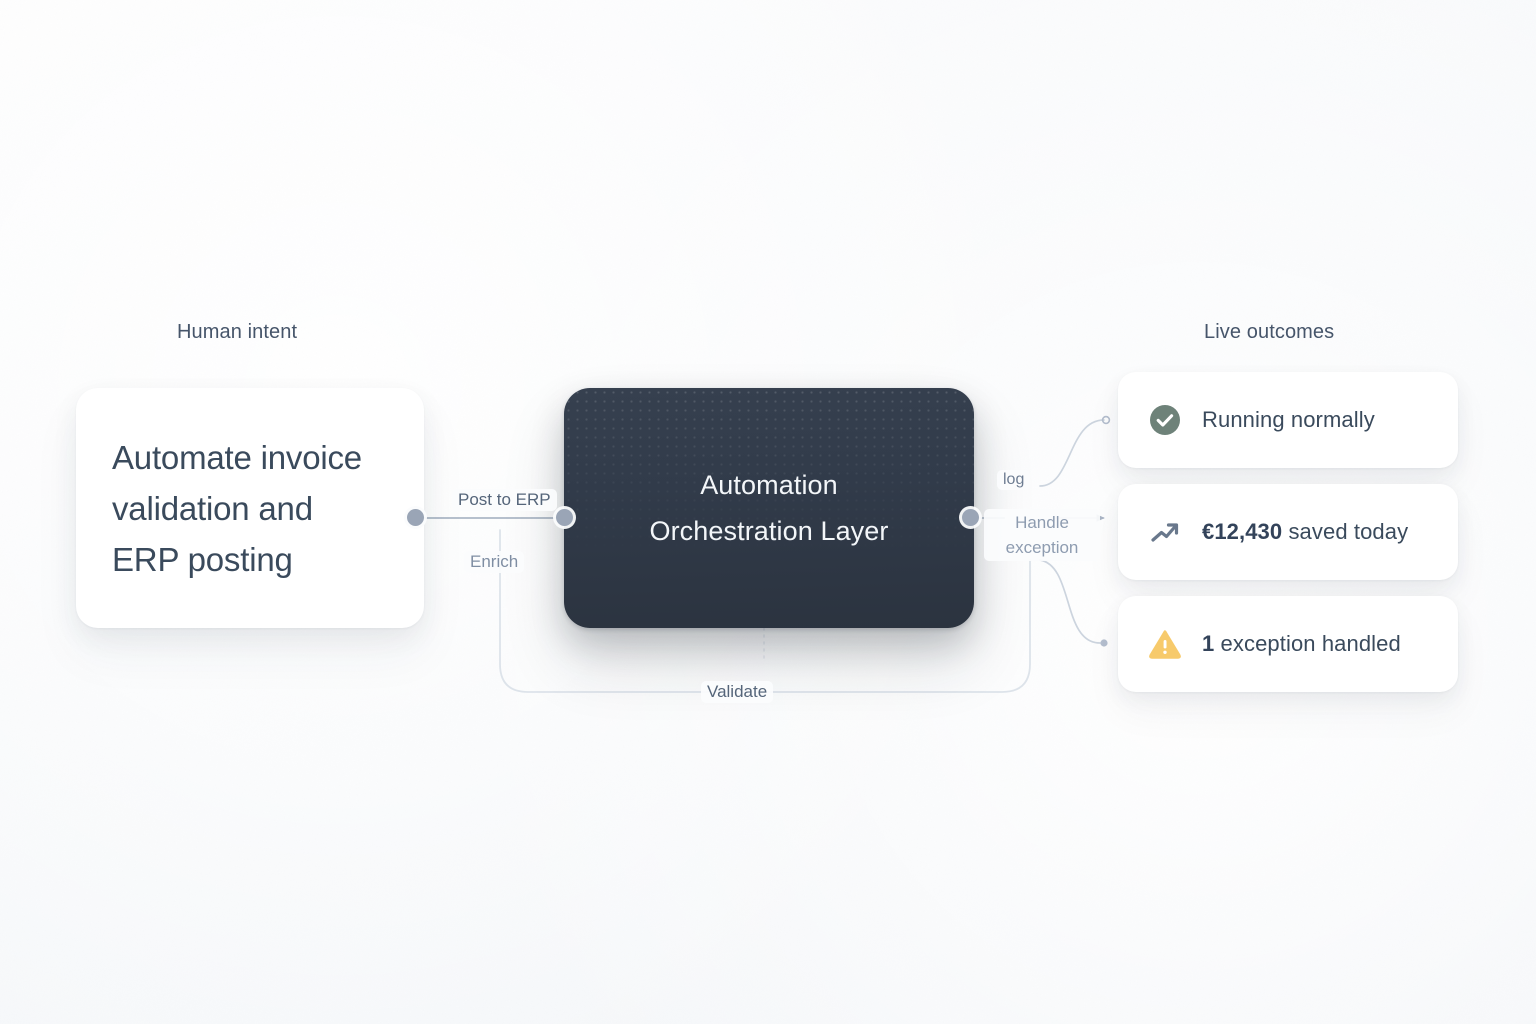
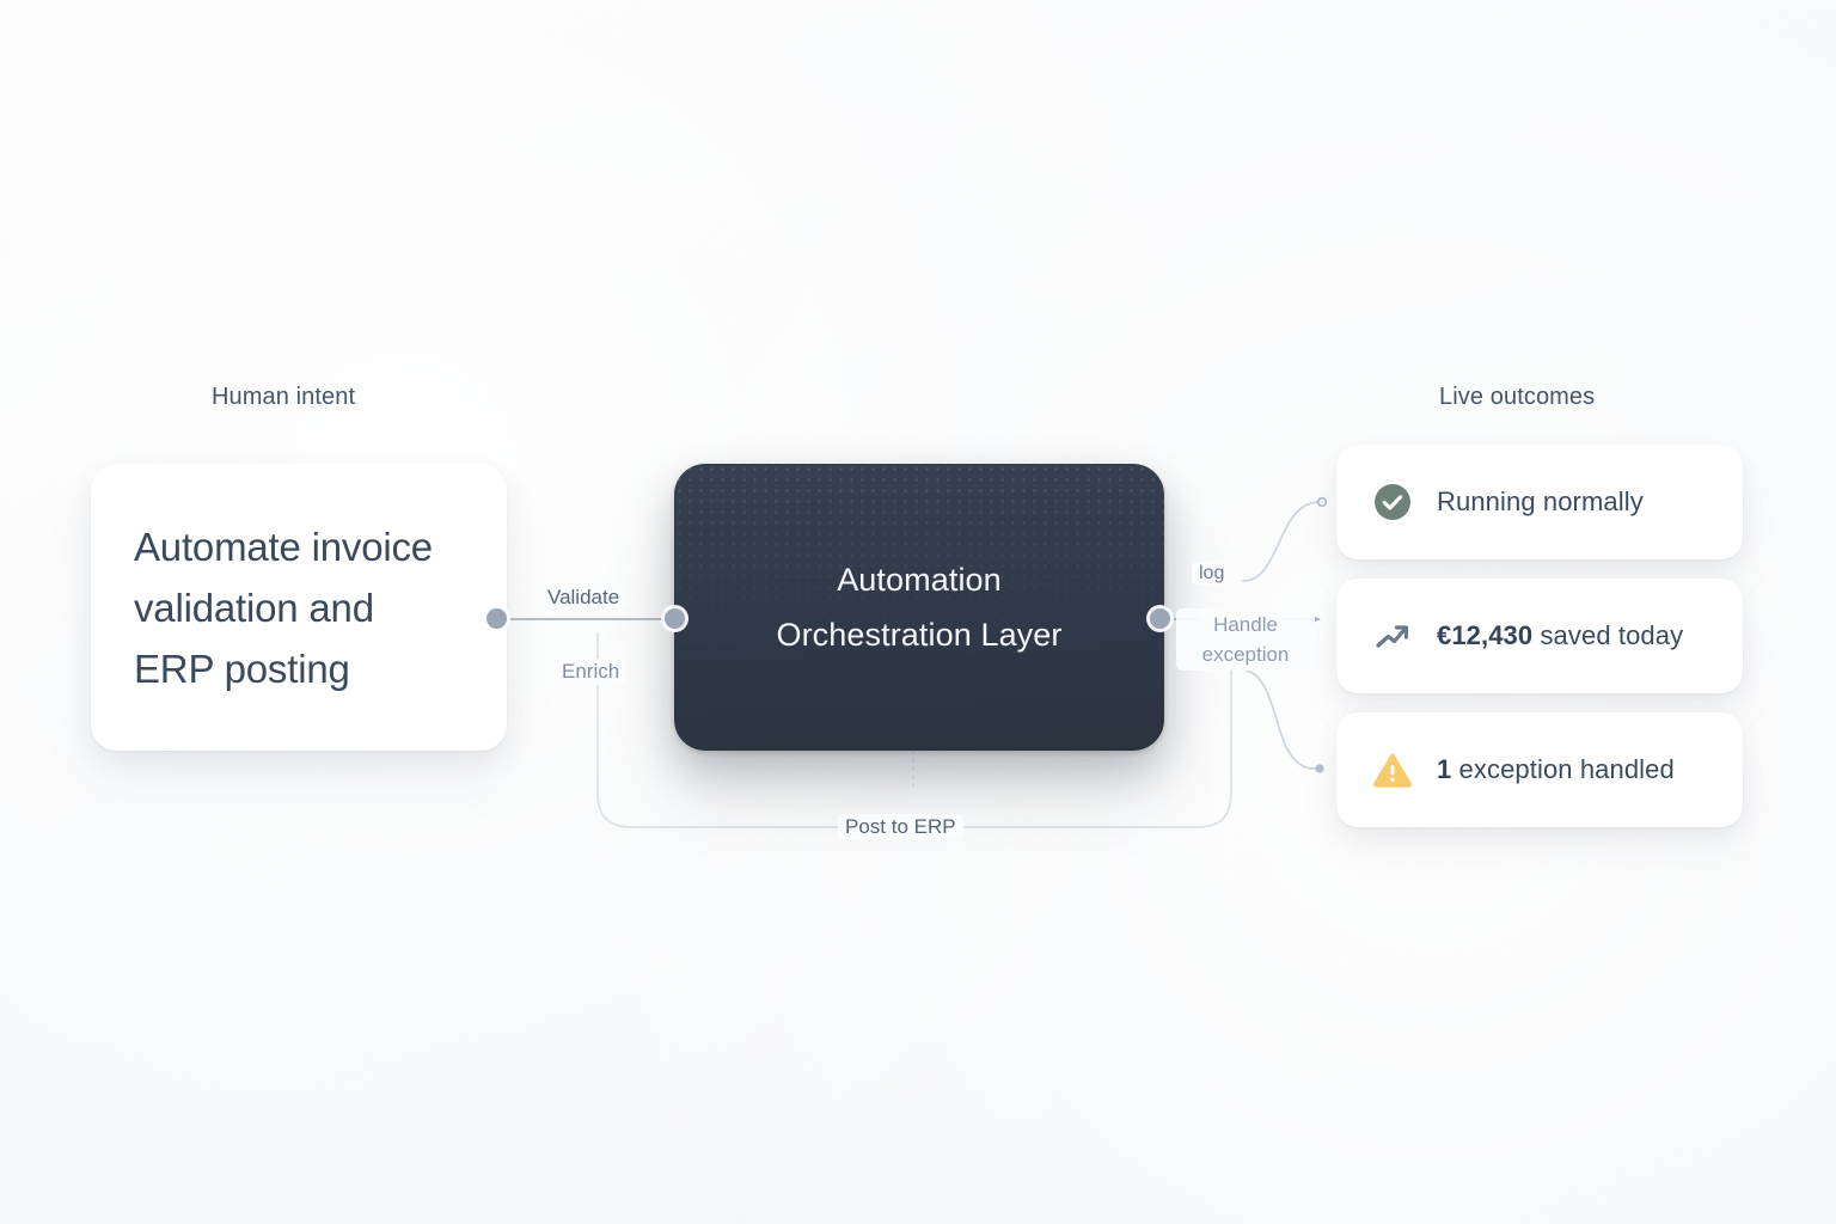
  Human intent
  Live outcomes
  Automate invoice validation and ERP posting
  Automation
  Orchestration Layer
- Post to ERP
+ Validate
  Enrich
  log
  Handle
  exception
- Validate
+ Post to ERP
  Running normally
  €12,430 saved today
  1 exception handled
